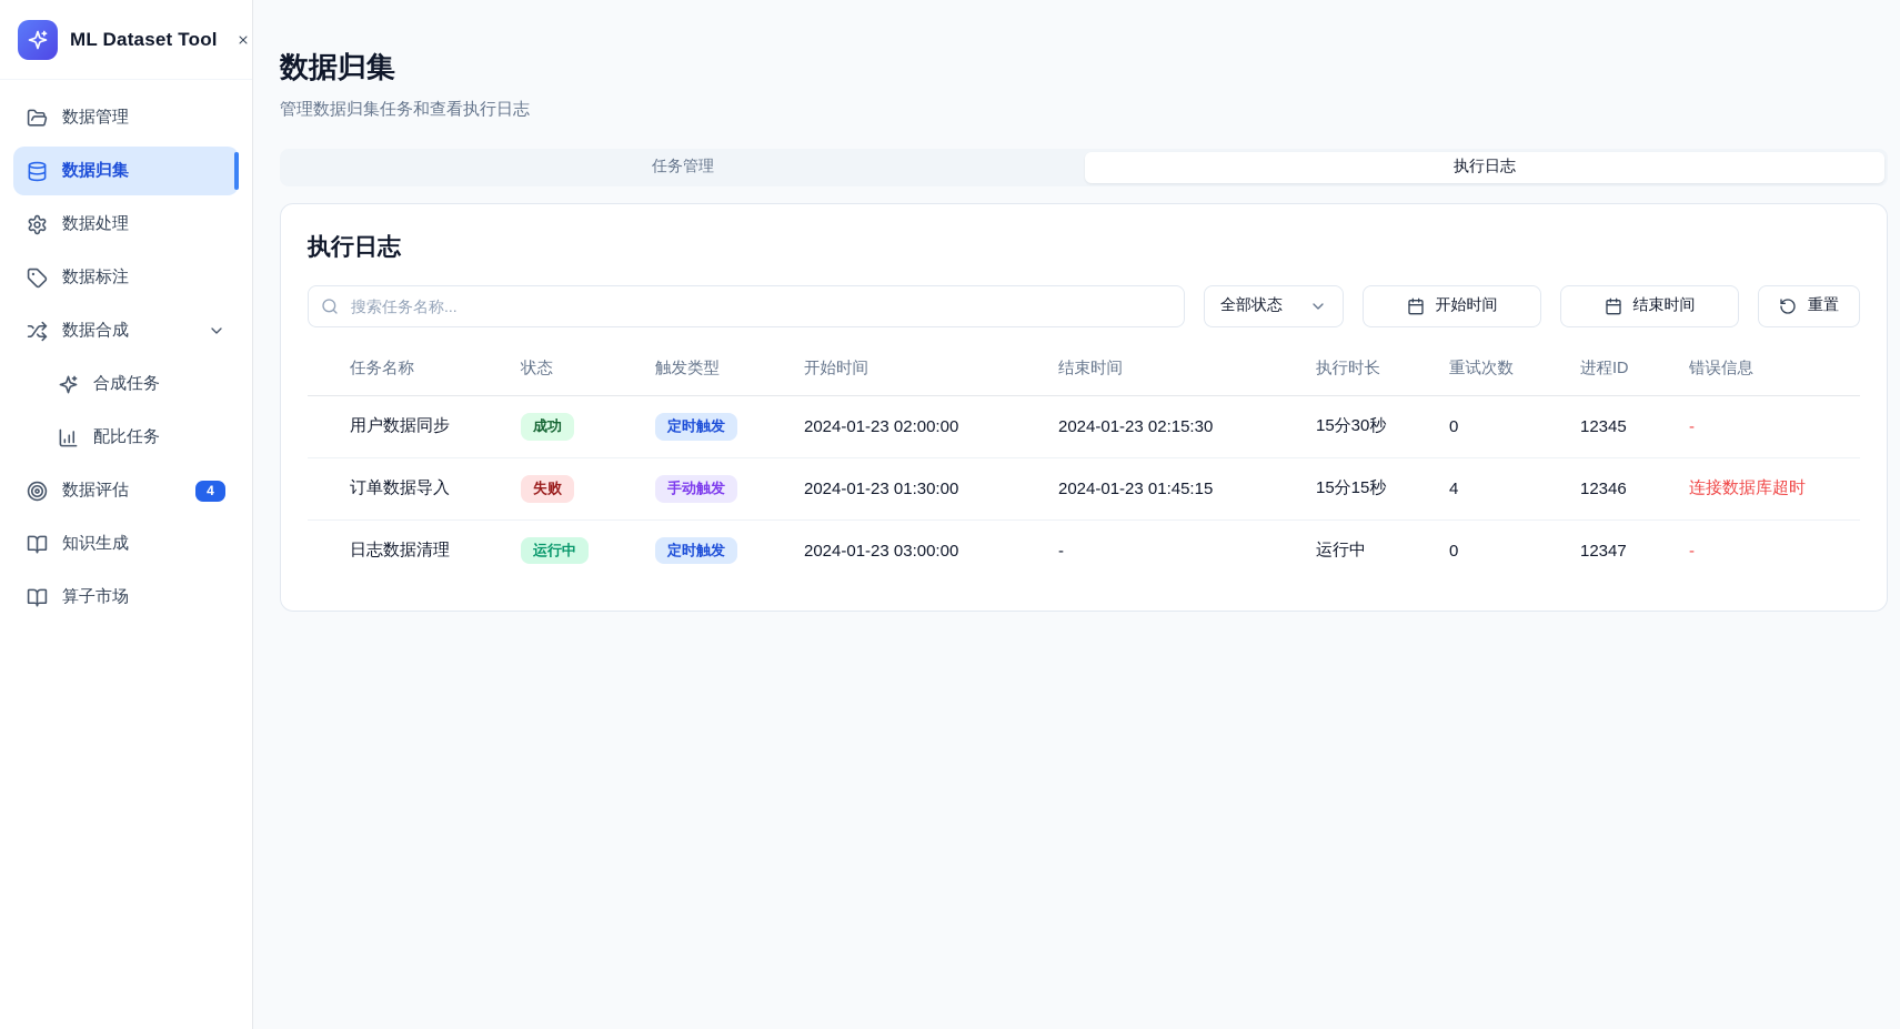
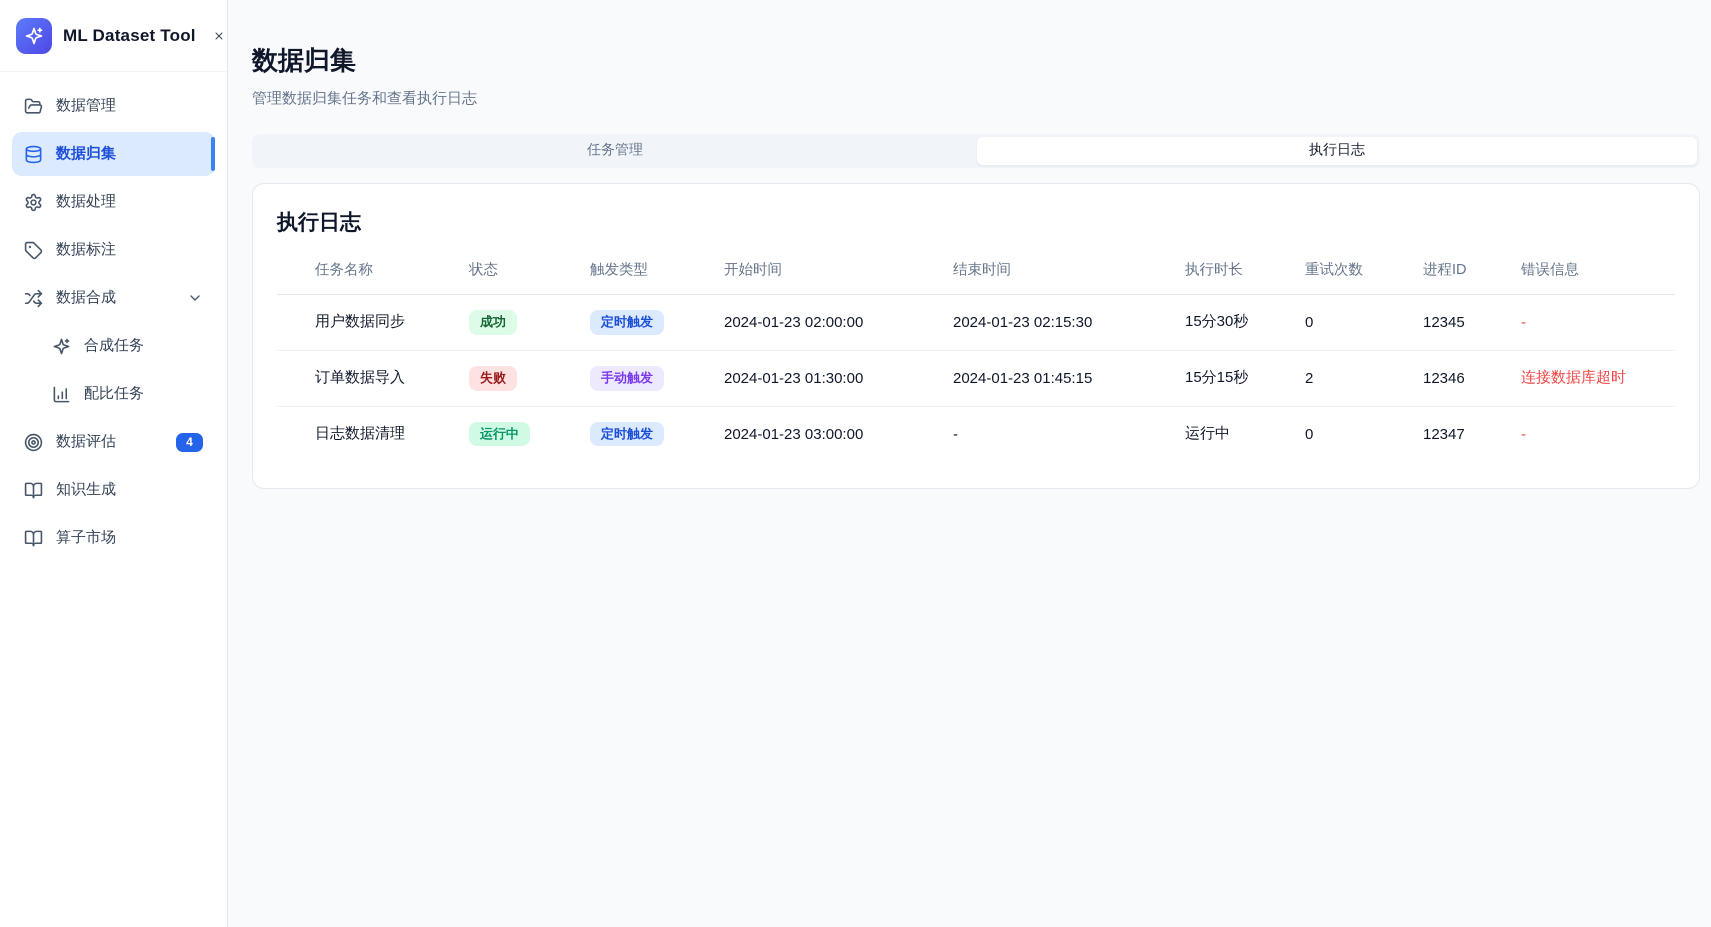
  ML Dataset Tool
  数据管理
  数据归集
  数据处理
  数据标注
  数据合成
  合成任务
  配比任务
  数据评估
  4
  知识生成
  算子市场
  数据归集
  管理数据归集任务和查看执行日志
  任务管理
  执行日志
  执行日志
- 搜索任务名称...
- 全部状态
- 开始时间
- 结束时间
- 重置
  任务名称	状态	触发类型	开始时间	结束时间	执行时长	重试次数	进程ID	错误信息
  用户数据同步	成功	定时触发	2024-01-23 02:00:00	2024-01-23 02:15:30	15分30秒	0	12345	-
- 订单数据导入	失败	手动触发	2024-01-23 01:30:00	2024-01-23 01:45:15	15分15秒	4	12346	连接数据库超时
+ 订单数据导入	失败	手动触发	2024-01-23 01:30:00	2024-01-23 01:45:15	15分15秒	2	12346	连接数据库超时
  日志数据清理	运行中	定时触发	2024-01-23 03:00:00	-	运行中	0	12347	-
